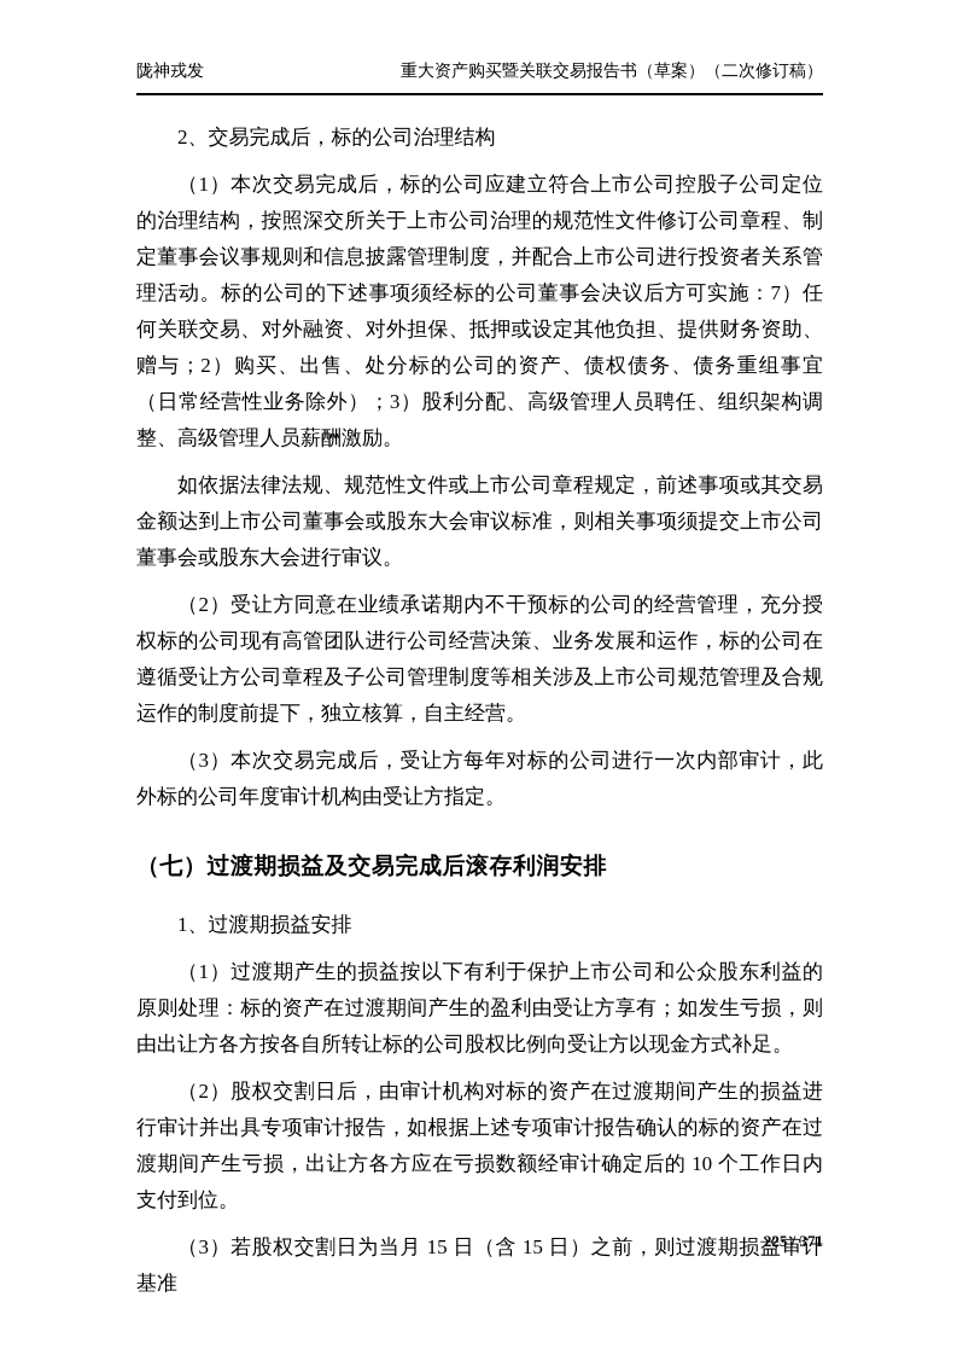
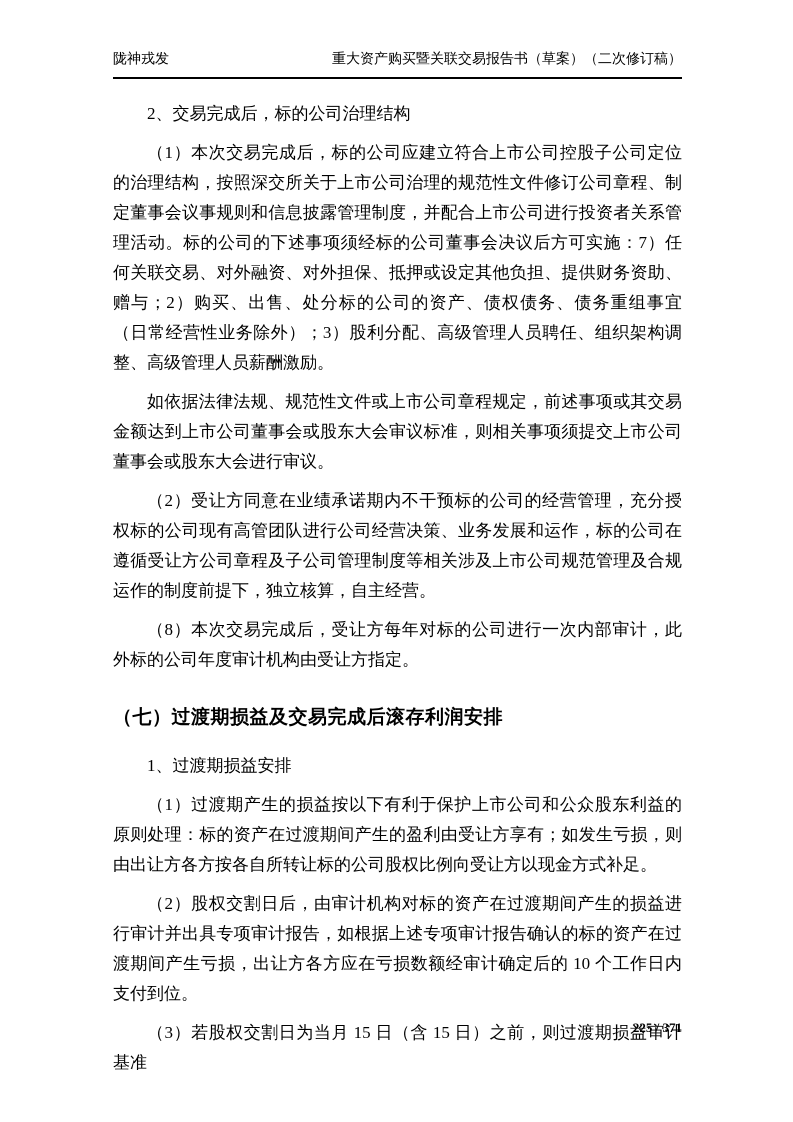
  陇神戎发
  重大资产购买暨关联交易报告书（草案）（二次修订稿）
  2、交易完成后，标的公司治理结构
  （1）本次交易完成后，标的公司应建立符合上市公司控股子公司定位的治理结构，按照深交所关于上市公司治理的规范性文件修订公司章程、制定董事会议事规则和信息披露管理制度，并配合上市公司进行投资者关系管理活动。标的公司的下述事项须经标的公司董事会决议后方可实施：7）任何关联交易、对外融资、对外担保、抵押或设定其他负担、提供财务资助、赠与；2）购买、出售、处分标的公司的资产、债权债务、债务重组事宜（日常经营性业务除外）；3）股利分配、高级管理人员聘任、组织架构调整、高级管理人员薪酬激励。
  如依据法律法规、规范性文件或上市公司章程规定，前述事项或其交易金额达到上市公司董事会或股东大会审议标准，则相关事项须提交上市公司董事会或股东大会进行审议。
  （2）受让方同意在业绩承诺期内不干预标的公司的经营管理，充分授权标的公司现有高管团队进行公司经营决策、业务发展和运作，标的公司在遵循受让方公司章程及子公司管理制度等相关涉及上市公司规范管理及合规运作的制度前提下，独立核算，自主经营。
- （3）本次交易完成后，受让方每年对标的公司进行一次内部审计，此外标的公司年度审计机构由受让方指定。
+ （8）本次交易完成后，受让方每年对标的公司进行一次内部审计，此外标的公司年度审计机构由受让方指定。
  （七）过渡期损益及交易完成后滚存利润安排
  1、过渡期损益安排
  （1）过渡期产生的损益按以下有利于保护上市公司和公众股东利益的原则处理：标的资产在过渡期间产生的盈利由受让方享有；如发生亏损，则由出让方各方按各自所转让标的公司股权比例向受让方以现金方式补足。
  （2）股权交割日后，由审计机构对标的资产在过渡期间产生的损益进行审计并出具专项审计报告，如根据上述专项审计报告确认的标的资产在过渡期间产生亏损，出让方各方应在亏损数额经审计确定后的 10 个工作日内支付到位。
  （3）若股权交割日为当月 15 日（含 15 日）之前，则过渡期损益审计基准
  225 / 371
